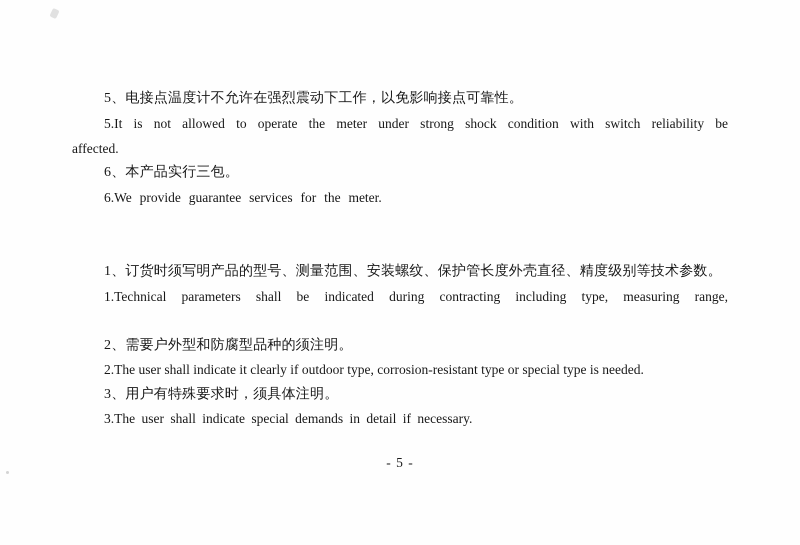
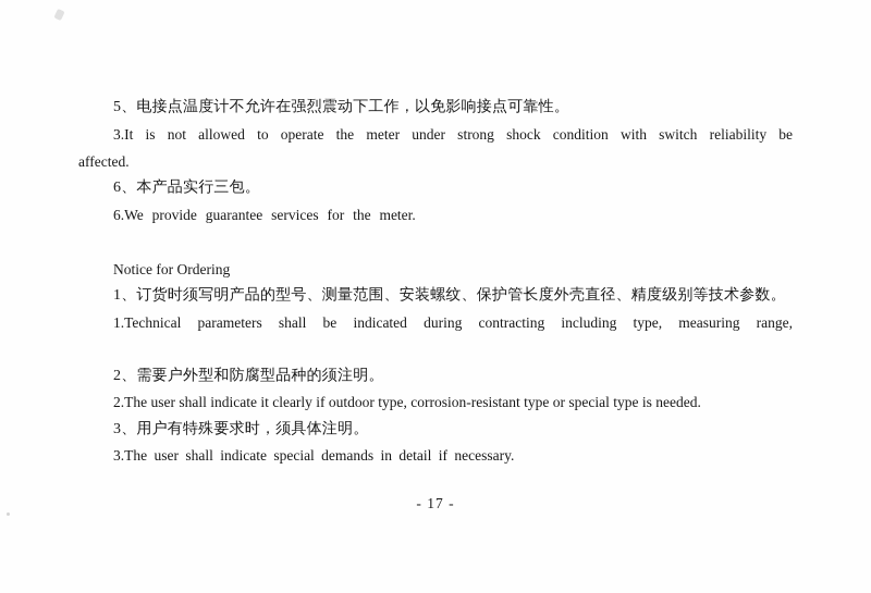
  5、电接点温度计不允许在强烈震动下工作，以免影响接点可靠性。
- 5.It is not allowed to operate the meter under strong shock condition with switch reliability be
+ 3.It is not allowed to operate the meter under strong shock condition with switch reliability be
  affected.
  6、本产品实行三包。
  6.We provide guarantee services for the meter.
+ Notice for Ordering
  1、订货时须写明产品的型号、测量范围、安装螺纹、保护管长度外壳直径、精度级别等技术参数。
  1.Technical parameters shall be indicated during contracting including type, measuring range,
  2、需要户外型和防腐型品种的须注明。
  2.The user shall indicate it clearly if outdoor type, corrosion-resistant type or special type is needed.
  3、用户有特殊要求时，须具体注明。
  3.The user shall indicate special demands in detail if necessary.
- - 5 -
+ - 17 -
